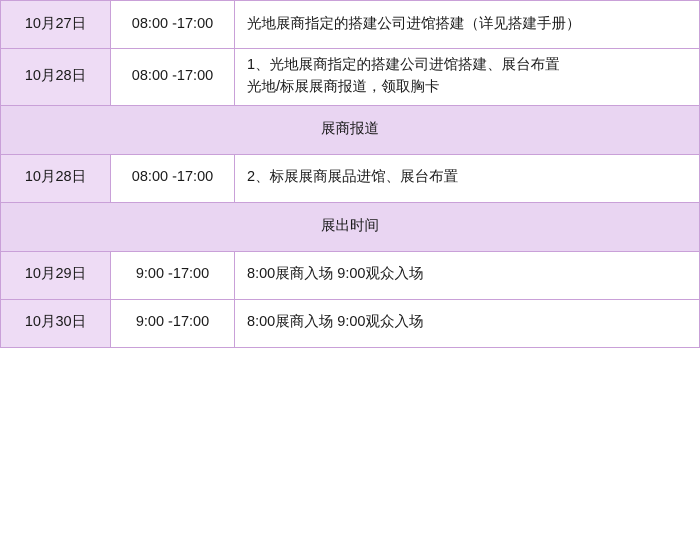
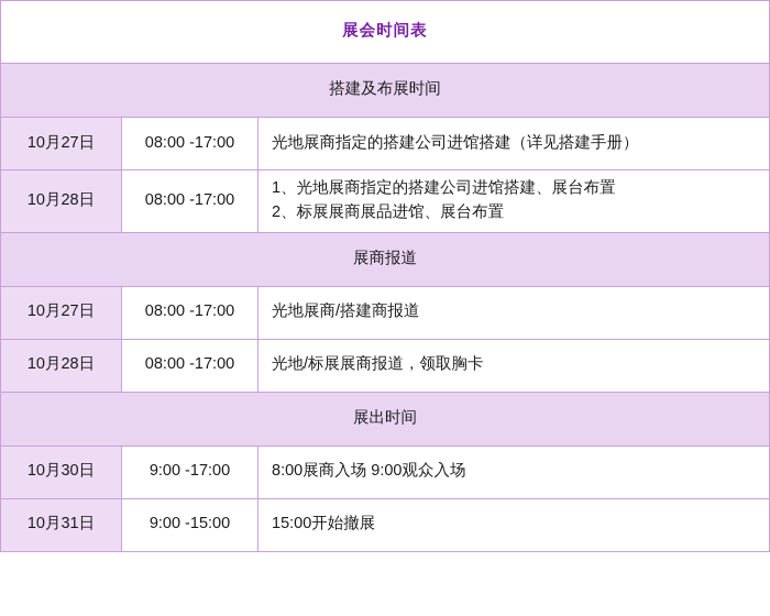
+ 展会时间表
+ 搭建及布展时间
  10月27日	08:00 -17:00	光地展商指定的搭建公司进馆搭建（详见搭建手册）
- 10月28日	08:00 -17:00	1、光地展商指定的搭建公司进馆搭建、展台布置 光地/标展展商报道，领取胸卡
+ 10月28日	08:00 -17:00	1、光地展商指定的搭建公司进馆搭建、展台布置 2、标展展商展品进馆、展台布置
  展商报道
+ 10月27日	08:00 -17:00	光地展商/搭建商报道
- 10月28日	08:00 -17:00	2、标展展商展品进馆、展台布置
+ 10月28日	08:00 -17:00	光地/标展展商报道，领取胸卡
  展出时间
- 10月29日	9:00 -17:00	8:00展商入场 9:00观众入场
  10月30日	9:00 -17:00	8:00展商入场 9:00观众入场
+ 10月31日	9:00 -15:00	15:00开始撤展
